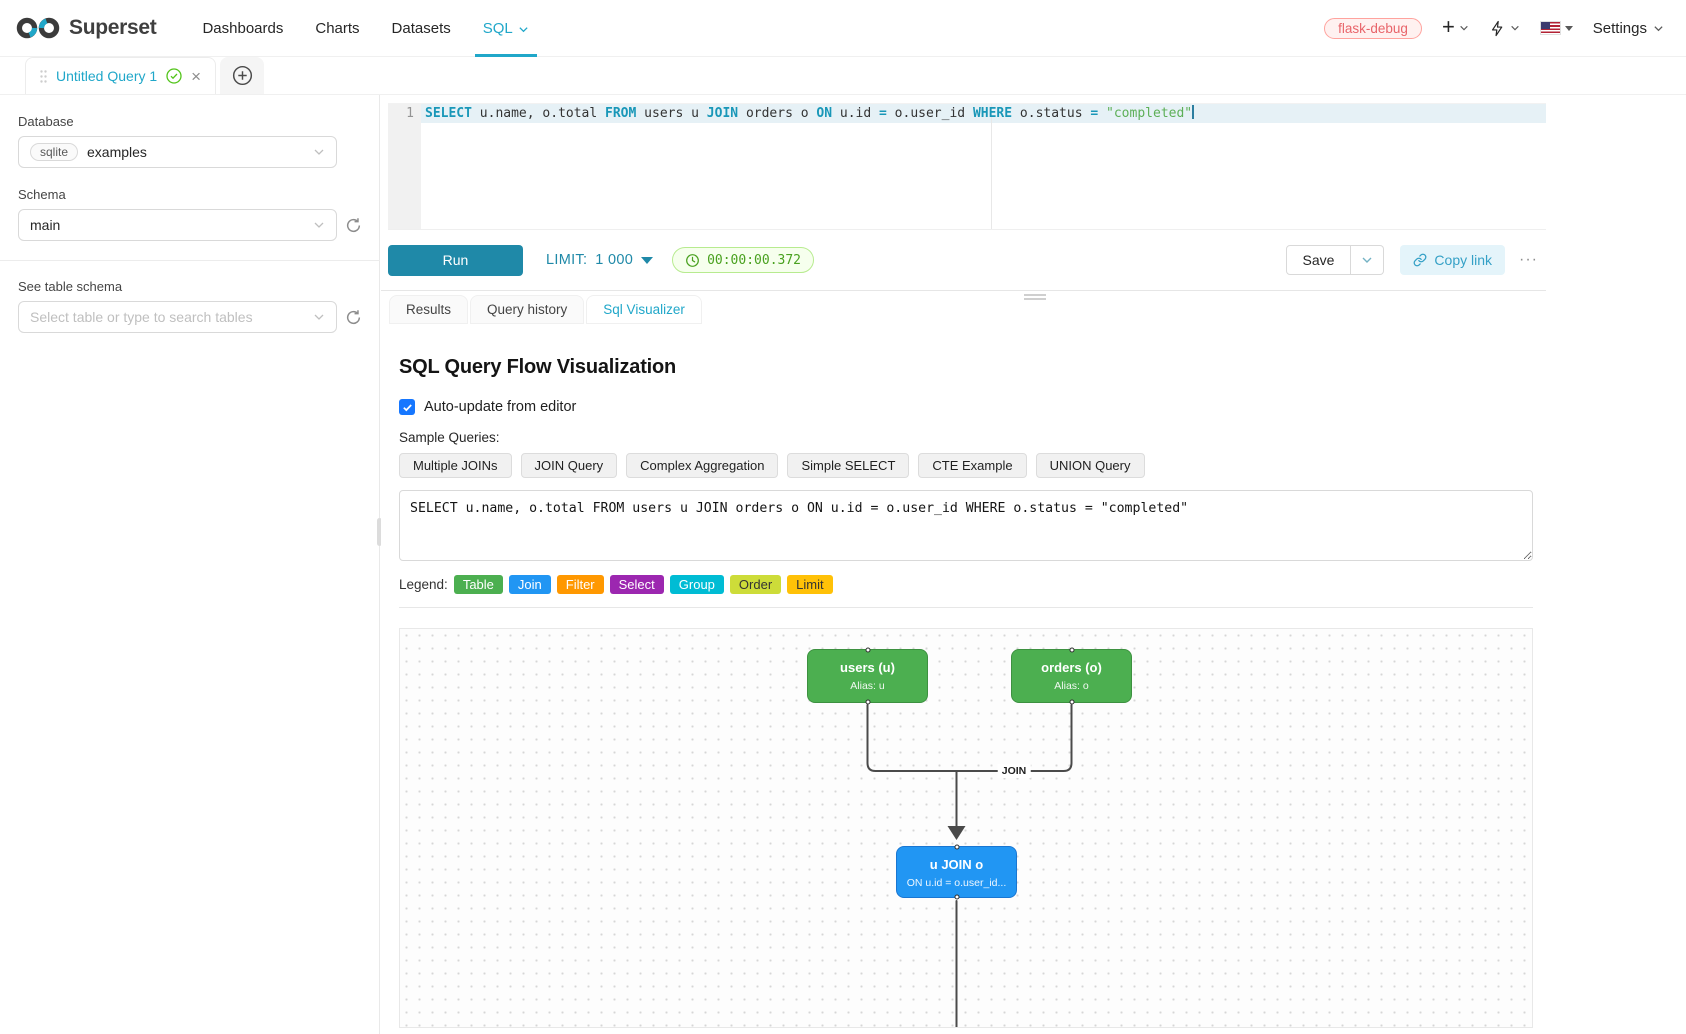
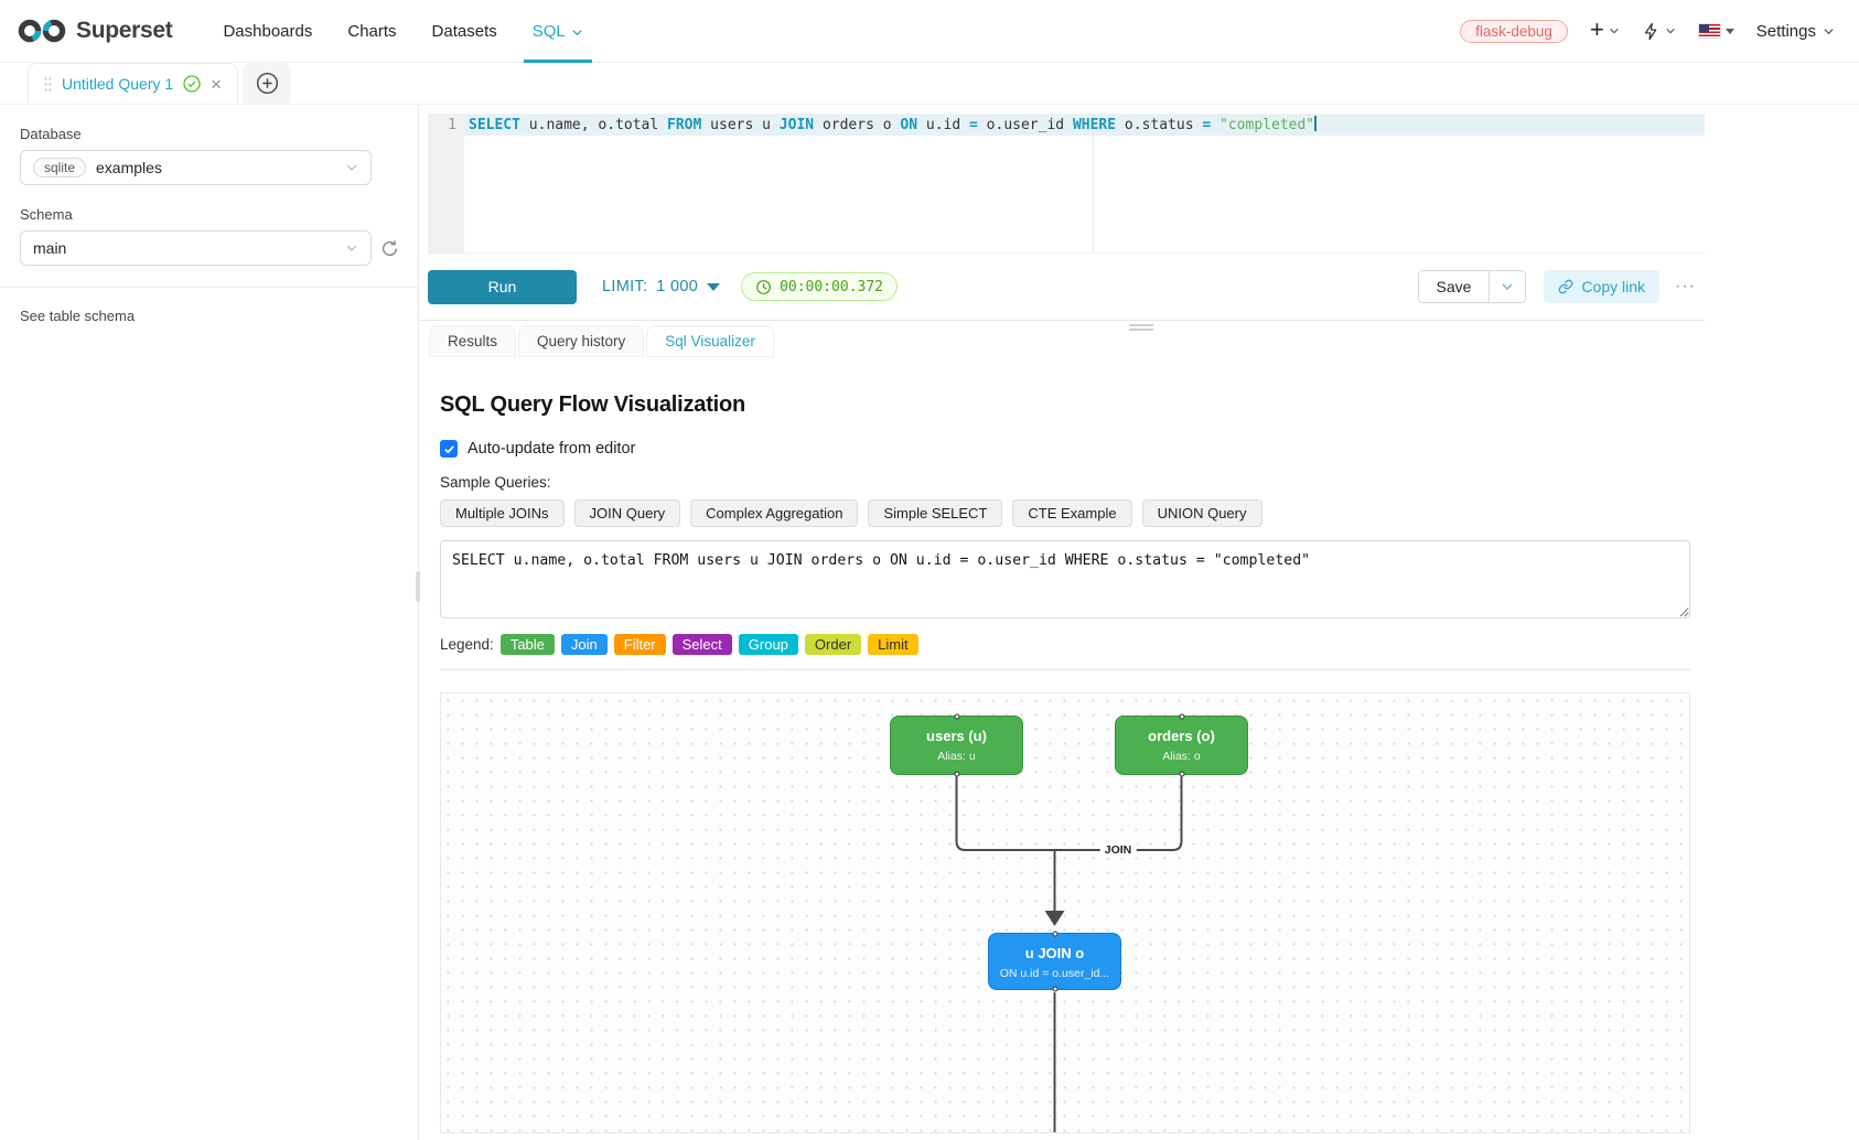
  Superset
  Dashboards
  Charts
  Datasets
  SQL
  flask-debug
  +
  Settings
  Untitled Query 1
  ×
  Database
  sqlite
  examples
  Schema
  main
  See table schema
- Select table or type to search tables
  1
  SELECT u.name, o.total FROM users u JOIN orders o ON u.id = o.user_id WHERE o.status = "completed"
  Run
  LIMIT:
  1 000
  00:00:00.372
  Save
  Copy link
  ···
  Results
  Query history
  Sql Visualizer
  SQL Query Flow Visualization
  Auto-update from editor
  Sample Queries:
  Multiple JOINs
  JOIN Query
  Complex Aggregation
  Simple SELECT
  CTE Example
  UNION Query
  SELECT u.name, o.total FROM users u JOIN orders o ON u.id = o.user_id WHERE o.status = "completed"
  Legend:
  Table
  Join
  Filter
  Select
  Group
  Order
  Limit
  JOIN
  users (u)
  Alias: u
  orders (o)
  Alias: o
  u JOIN o
  ON u.id = o.user_id...
